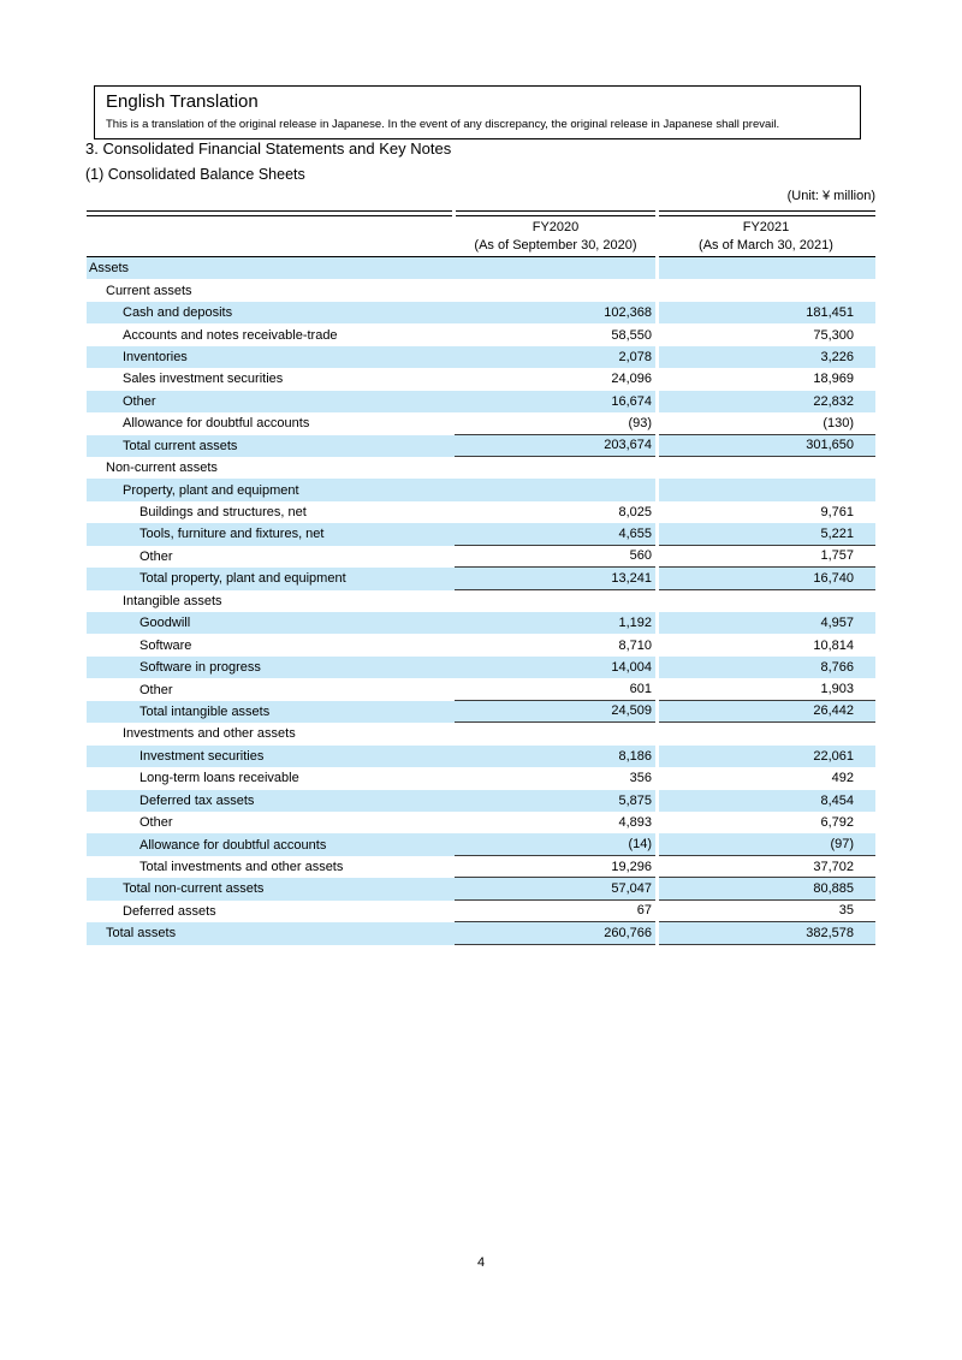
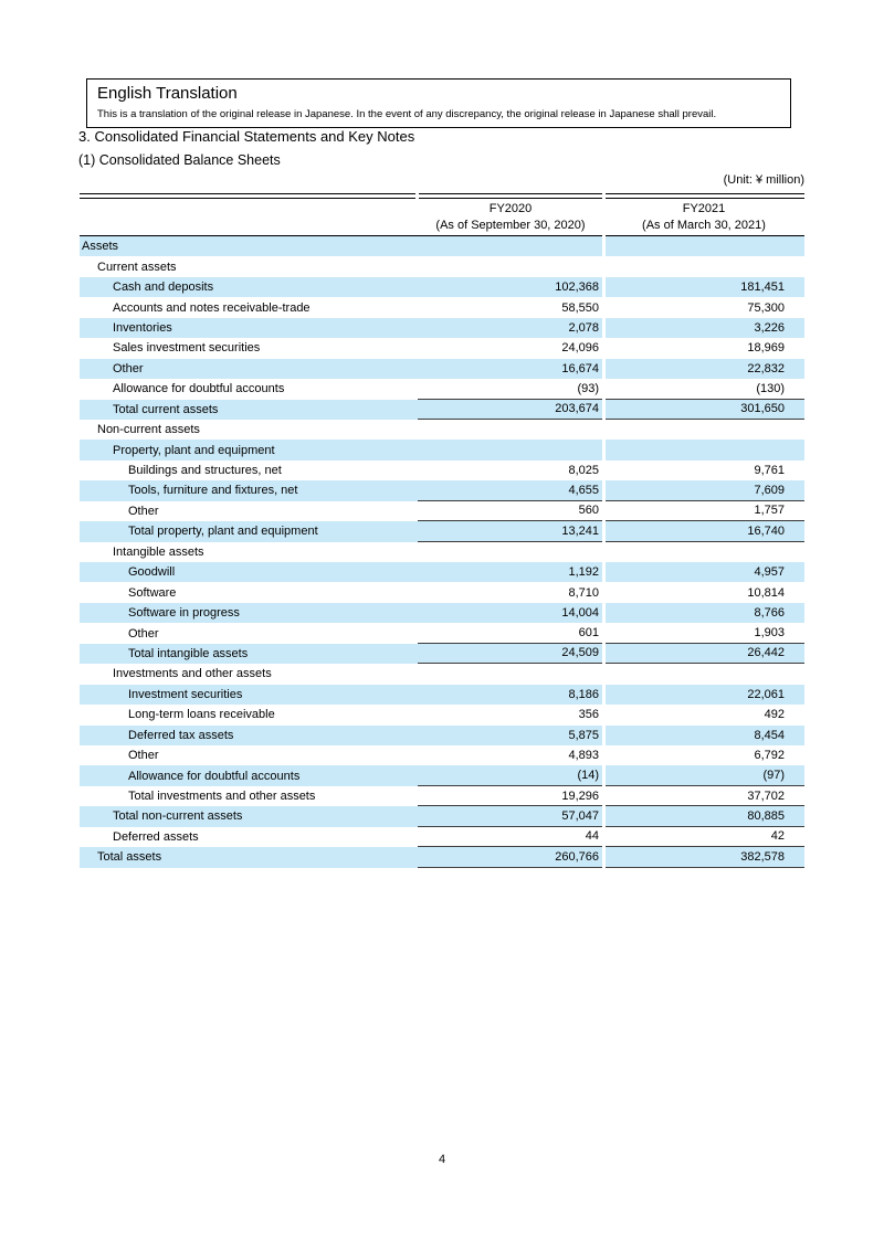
  English Translation
  This is a translation of the original release in Japanese. In the event of any discrepancy, the original release in Japanese shall prevail.
  3. Consolidated Financial Statements and Key Notes
  (1) Consolidated Balance Sheets
  (Unit: ¥ million)
  FY2020
  (As of September 30, 2020)
  FY2021
  (As of March 30, 2021)
  Assets
  Current assets
  Cash and deposits
  102,368
  181,451
  Accounts and notes receivable-trade
  58,550
  75,300
  Inventories
  2,078
  3,226
  Sales investment securities
  24,096
  18,969
  Other
  16,674
  22,832
  Allowance for doubtful accounts
  (93)
  (130)
  Total current assets
  203,674
  301,650
  Non-current assets
  Property, plant and equipment
  Buildings and structures, net
  8,025
  9,761
  Tools, furniture and fixtures, net
  4,655
- 5,221
+ 7,609
  Other
  560
  1,757
  Total property, plant and equipment
  13,241
  16,740
  Intangible assets
  Goodwill
  1,192
  4,957
  Software
  8,710
  10,814
  Software in progress
  14,004
  8,766
  Other
  601
  1,903
  Total intangible assets
  24,509
  26,442
  Investments and other assets
  Investment securities
  8,186
  22,061
  Long-term loans receivable
  356
  492
  Deferred tax assets
  5,875
  8,454
  Other
  4,893
  6,792
  Allowance for doubtful accounts
  (14)
  (97)
  Total investments and other assets
  19,296
  37,702
  Total non-current assets
  57,047
  80,885
  Deferred assets
- 67
+ 44
- 35
+ 42
  Total assets
  260,766
  382,578
  4
